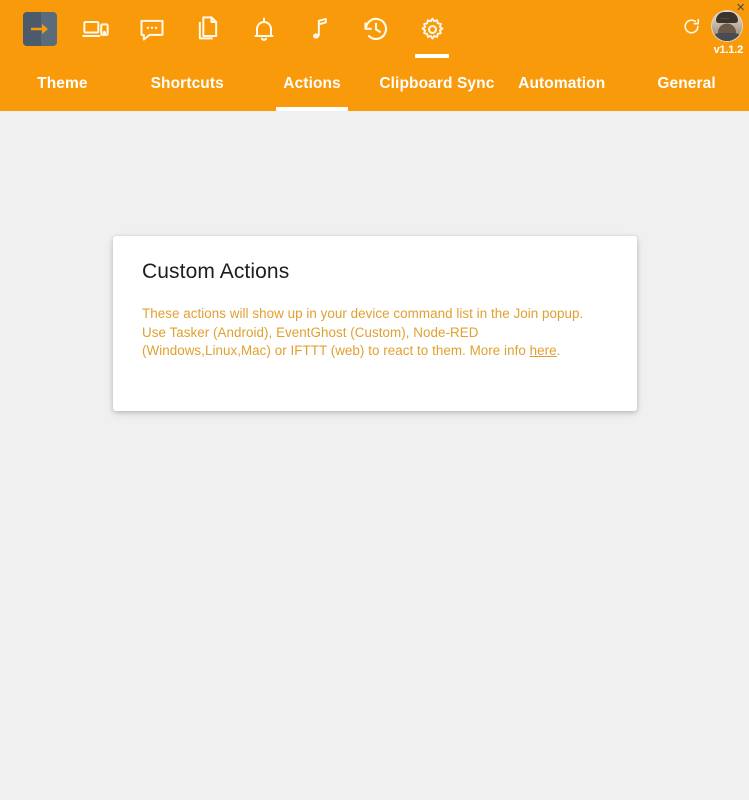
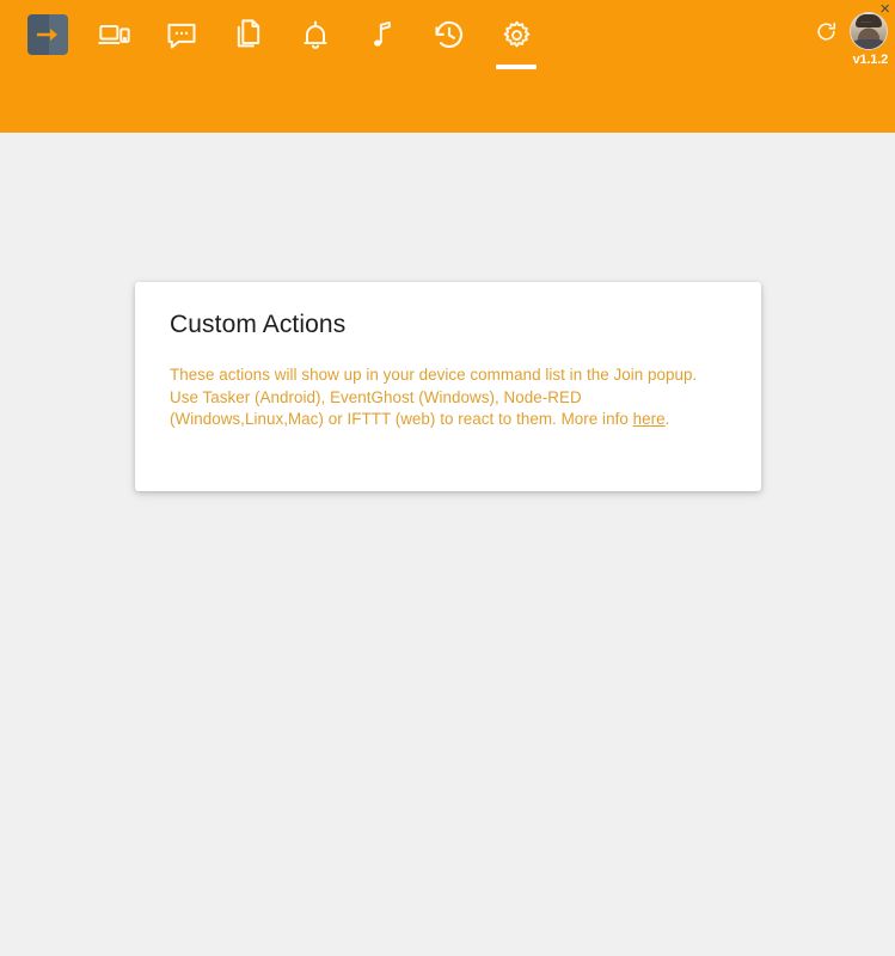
  _
  ×
  v1.1.2
- Theme
- Shortcuts
- Actions
- Clipboard Sync
- Automation
- General
  Custom Actions
- These actions will show up in your device command list in the Join popup. Use Tasker (Android), EventGhost (Custom), Node-RED (Windows,Linux,Mac) or IFTTT (web) to react to them. More info here.
+ These actions will show up in your device command list in the Join popup. Use Tasker (Android), EventGhost (Windows), Node-RED (Windows,Linux,Mac) or IFTTT (web) to react to them. More info here.
